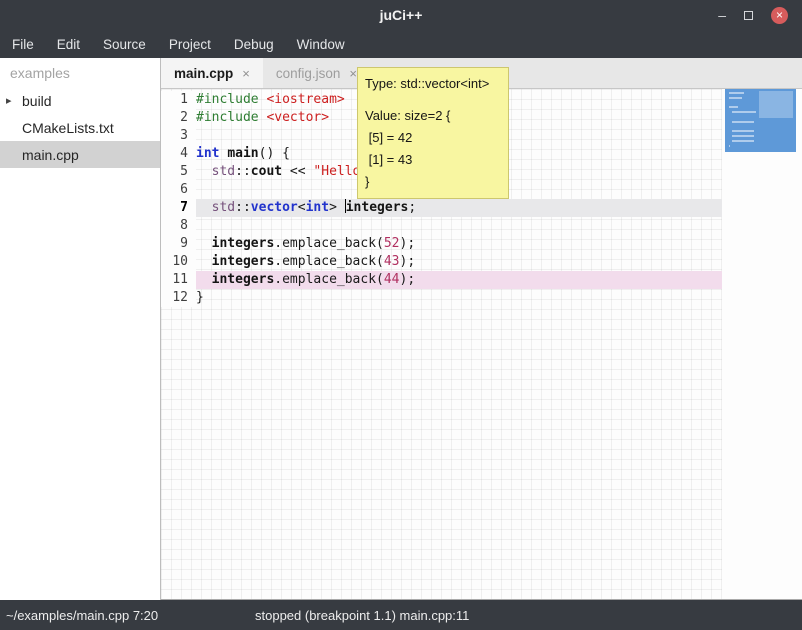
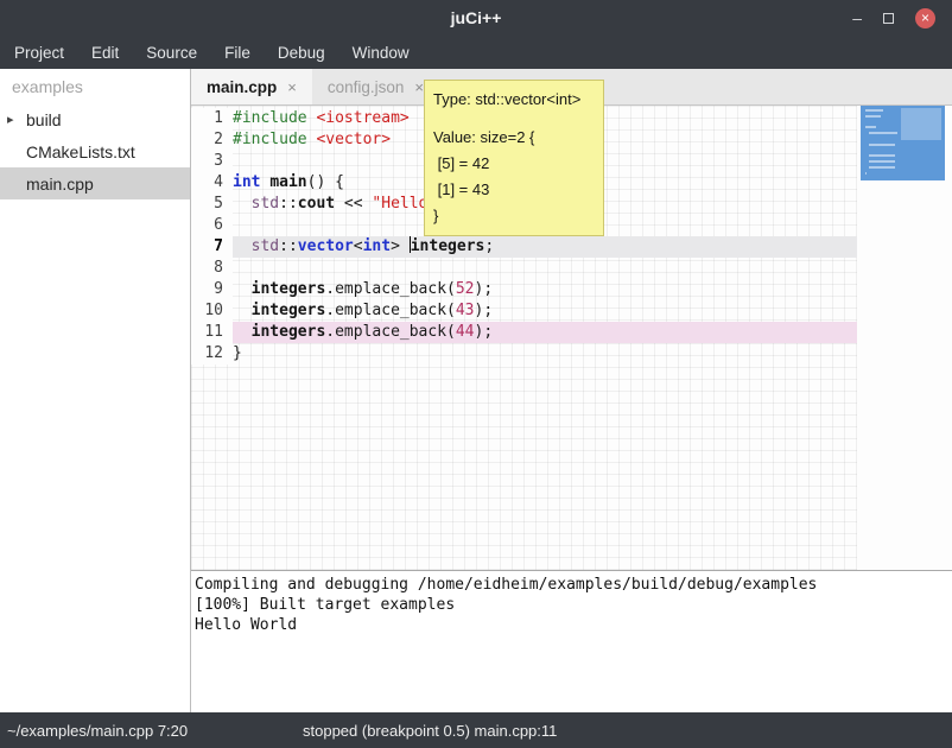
  juCi++
  –
  ×
- File
+ Project
  Edit
  Source
- Project
+ File
  Debug
  Window
  examples
  ▸
  build
  CMakeLists.txt
  main.cpp
  main.cpp
  ×
  config.json
  ×
  1
  #include <iostream>
  2
  #include <vector>
  3
  4
  int main() {
  5
  6
  7
  std::vector<int> integers;
  8
  9
  integers.emplace_back(52);
  10
  integers.emplace_back(43);
  11
  integers.emplace_back(44);
  12
  }
+ Compiling and debugging /home/eidheim/examples/build/debug/examples
+ [100%] Built target examples
+ Hello World
  ~/examples/main.cpp 7:20
- stopped (breakpoint 1.1) main.cpp:11
+ stopped (breakpoint 0.5) main.cpp:11
  Type: std::vector<int>
  Value: size=2 {
  [5] = 42
  [1] = 43
  }
